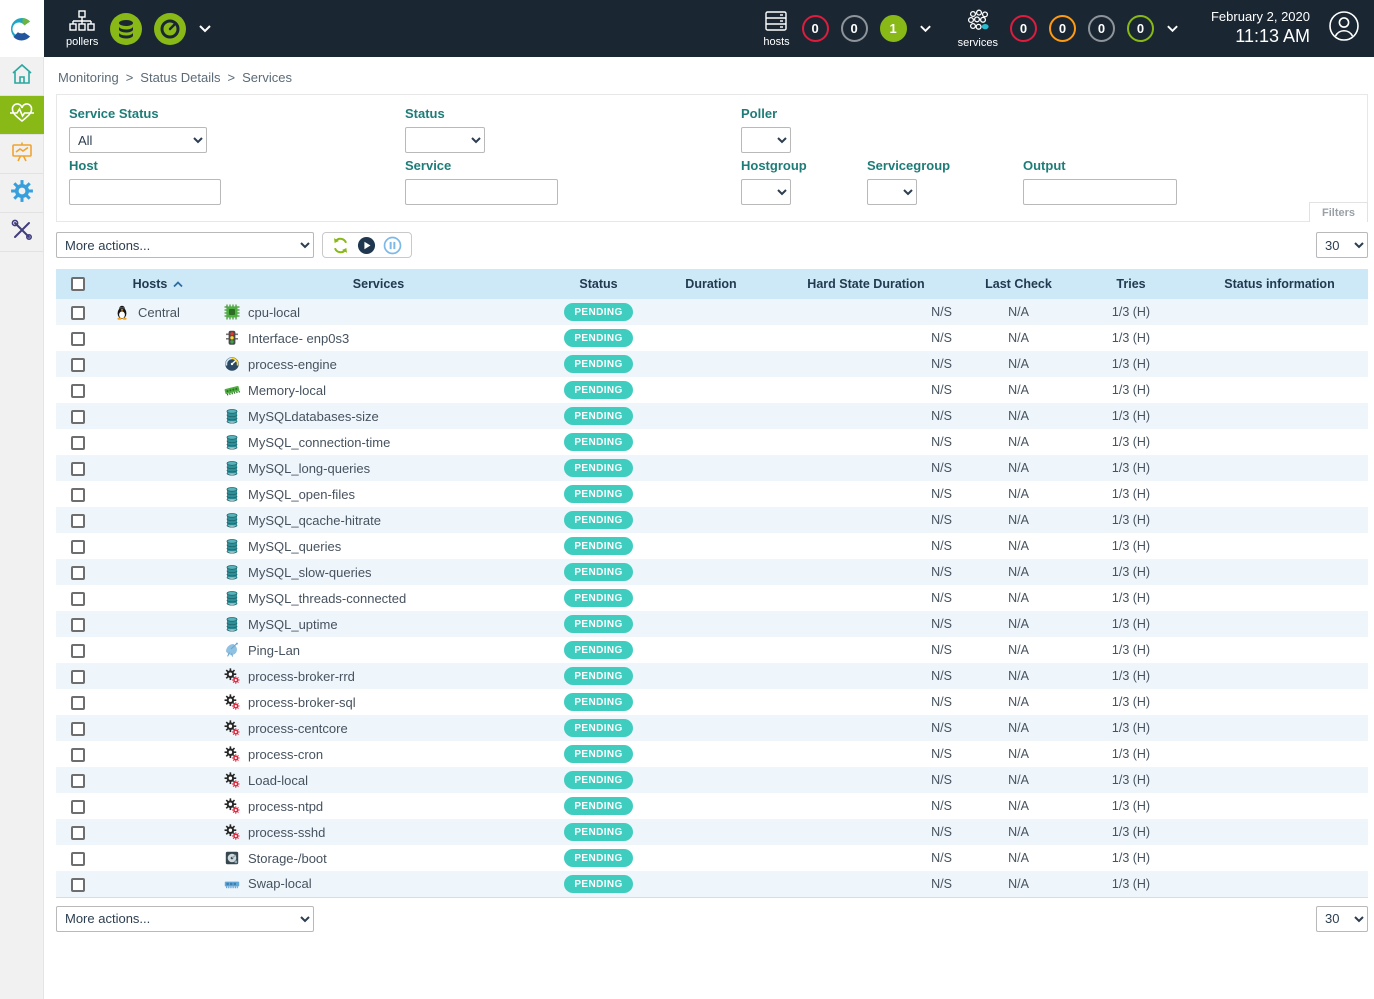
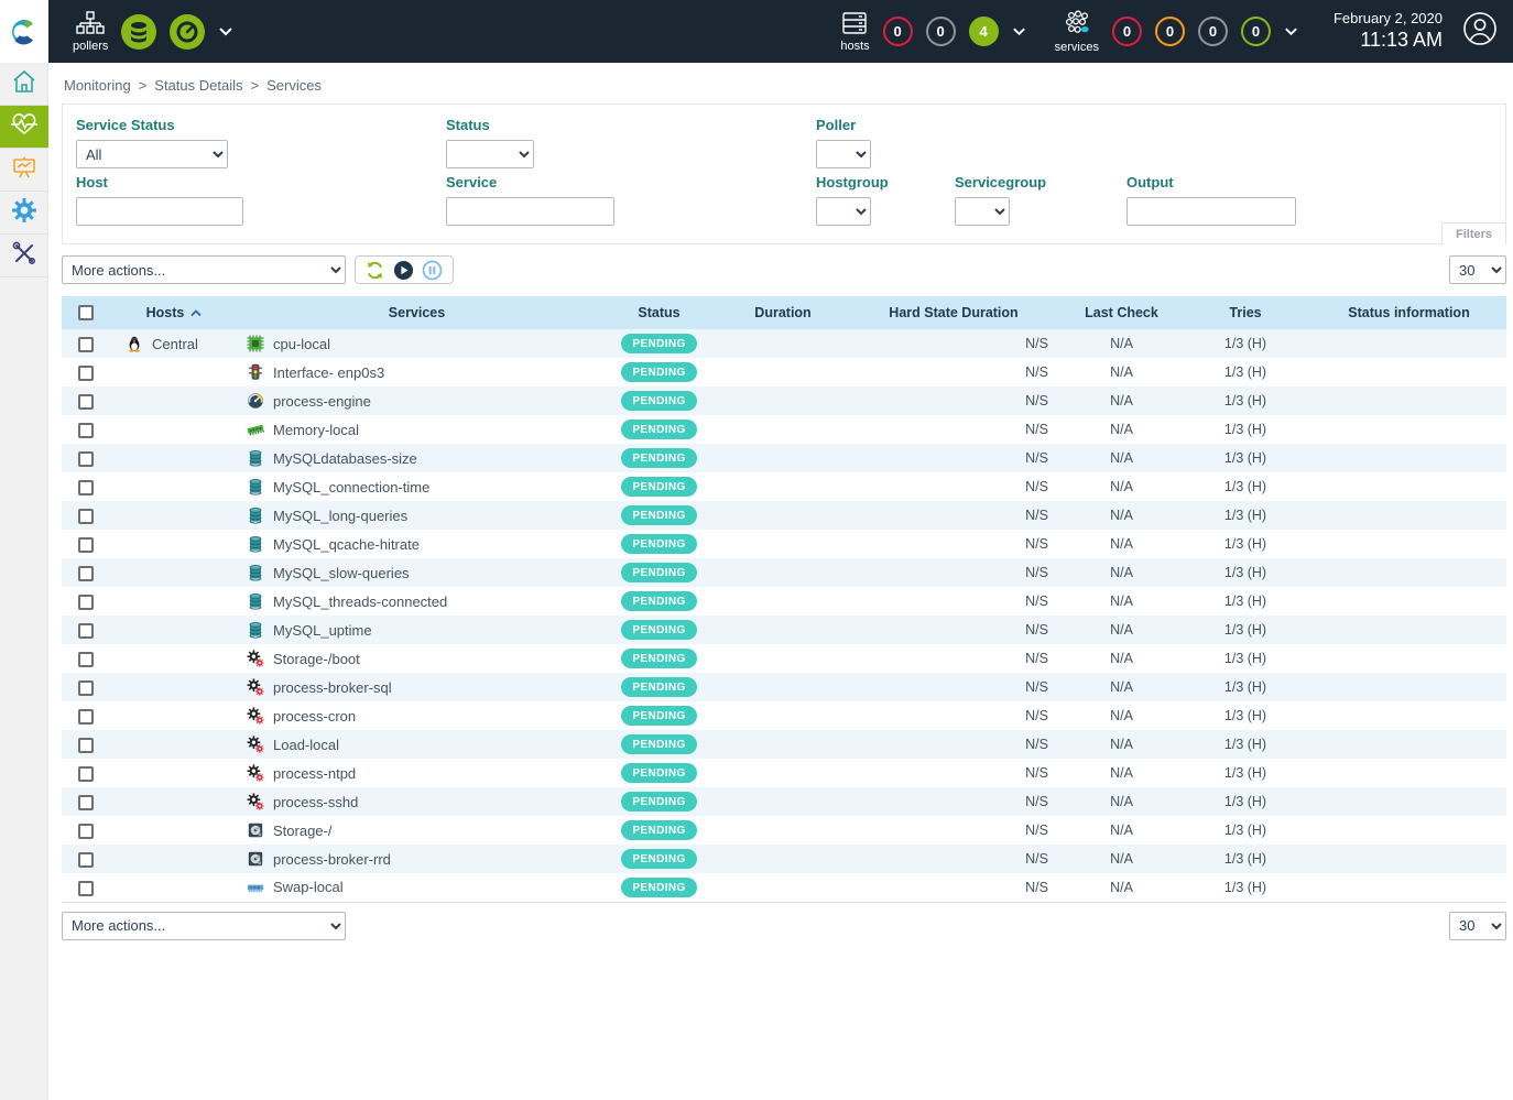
  pollers
  hosts
  0
  0
- 1
+ 4
  services
  0
  0
  0
  0
  February 2, 2020
  11:13 AM
  Monitoring > Status Details > Services
  Service Status
  All
  Status
  Poller
  Host
  Service
  Hostgroup
  Servicegroup
  Output
  Filters
  More actions...
  30
  	Hosts	Services	Status	Duration	Hard State Duration	Last Check	Tries	Status information
  	Central	cpu-local	PENDING		N/S	N/A	1/3 (H)
  		Interface- enp0s3	PENDING		N/S	N/A	1/3 (H)
  		process-engine	PENDING		N/S	N/A	1/3 (H)
  		Memory-local	PENDING		N/S	N/A	1/3 (H)
  		MySQLdatabases-size	PENDING		N/S	N/A	1/3 (H)
  		MySQL_connection-time	PENDING		N/S	N/A	1/3 (H)
  		MySQL_long-queries	PENDING		N/S	N/A	1/3 (H)
- 		MySQL_open-files	PENDING		N/S	N/A	1/3 (H)
  		MySQL_qcache-hitrate	PENDING		N/S	N/A	1/3 (H)
- 		MySQL_queries	PENDING		N/S	N/A	1/3 (H)
  		MySQL_slow-queries	PENDING		N/S	N/A	1/3 (H)
  		MySQL_threads-connected	PENDING		N/S	N/A	1/3 (H)
  		MySQL_uptime	PENDING		N/S	N/A	1/3 (H)
- 		Ping-Lan	PENDING		N/S	N/A	1/3 (H)
- 		process-broker-rrd	PENDING		N/S	N/A	1/3 (H)
+ 		Storage-/boot	PENDING		N/S	N/A	1/3 (H)
  		process-broker-sql	PENDING		N/S	N/A	1/3 (H)
- 		process-centcore	PENDING		N/S	N/A	1/3 (H)
  		process-cron	PENDING		N/S	N/A	1/3 (H)
  		Load-local	PENDING		N/S	N/A	1/3 (H)
  		process-ntpd	PENDING		N/S	N/A	1/3 (H)
  		process-sshd	PENDING		N/S	N/A	1/3 (H)
+ 		Storage-/	PENDING		N/S	N/A	1/3 (H)
- 		Storage-/boot	PENDING		N/S	N/A	1/3 (H)
+ 		process-broker-rrd	PENDING		N/S	N/A	1/3 (H)
  		Swap-local	PENDING		N/S	N/A	1/3 (H)
  More actions...
  30
